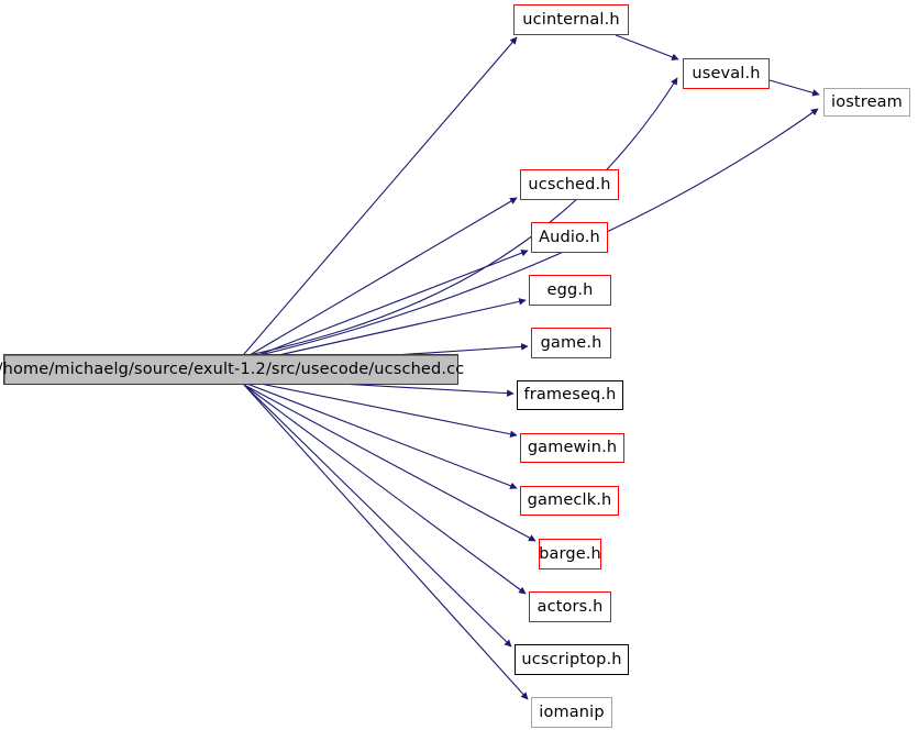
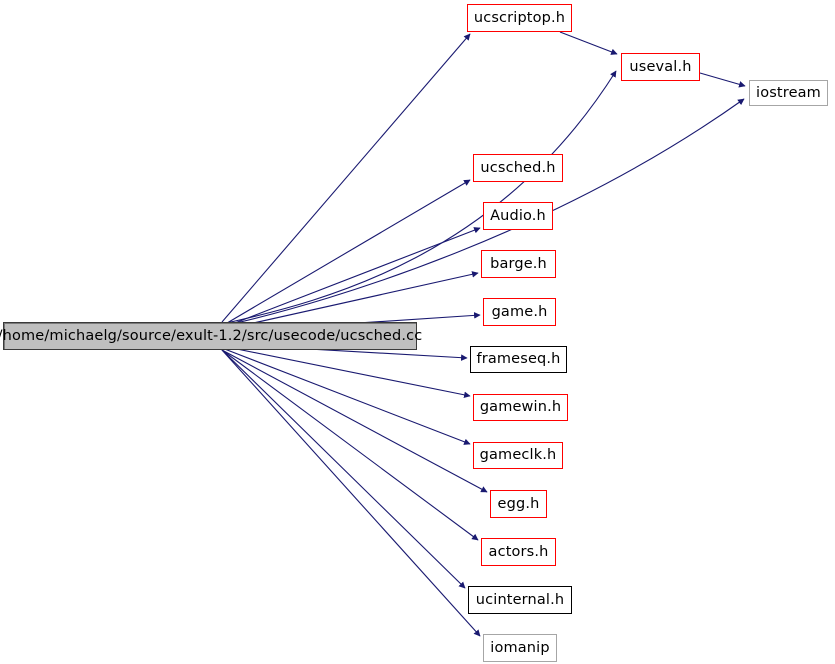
  /home/michaelg/source/exult-1.2/src/usecode/ucsched.cc
- ucinternal.h
+ ucscriptop.h
  useval.h
  iostream
  ucsched.h
  Audio.h
- egg.h
+ barge.h
  game.h
  frameseq.h
  gamewin.h
  gameclk.h
- barge.h
+ egg.h
  actors.h
- ucscriptop.h
+ ucinternal.h
  iomanip
